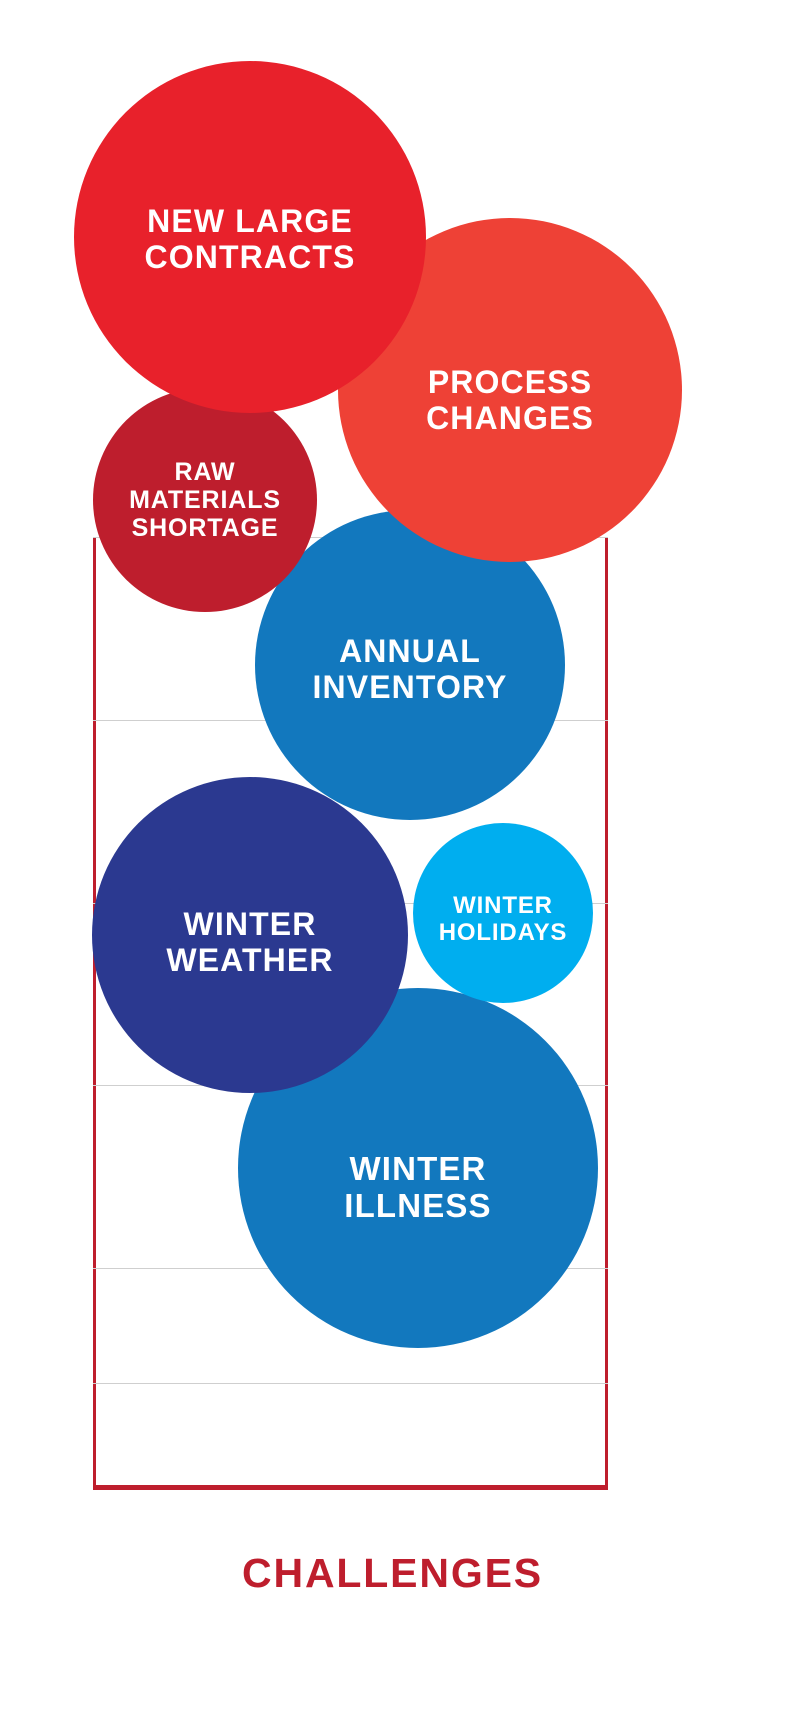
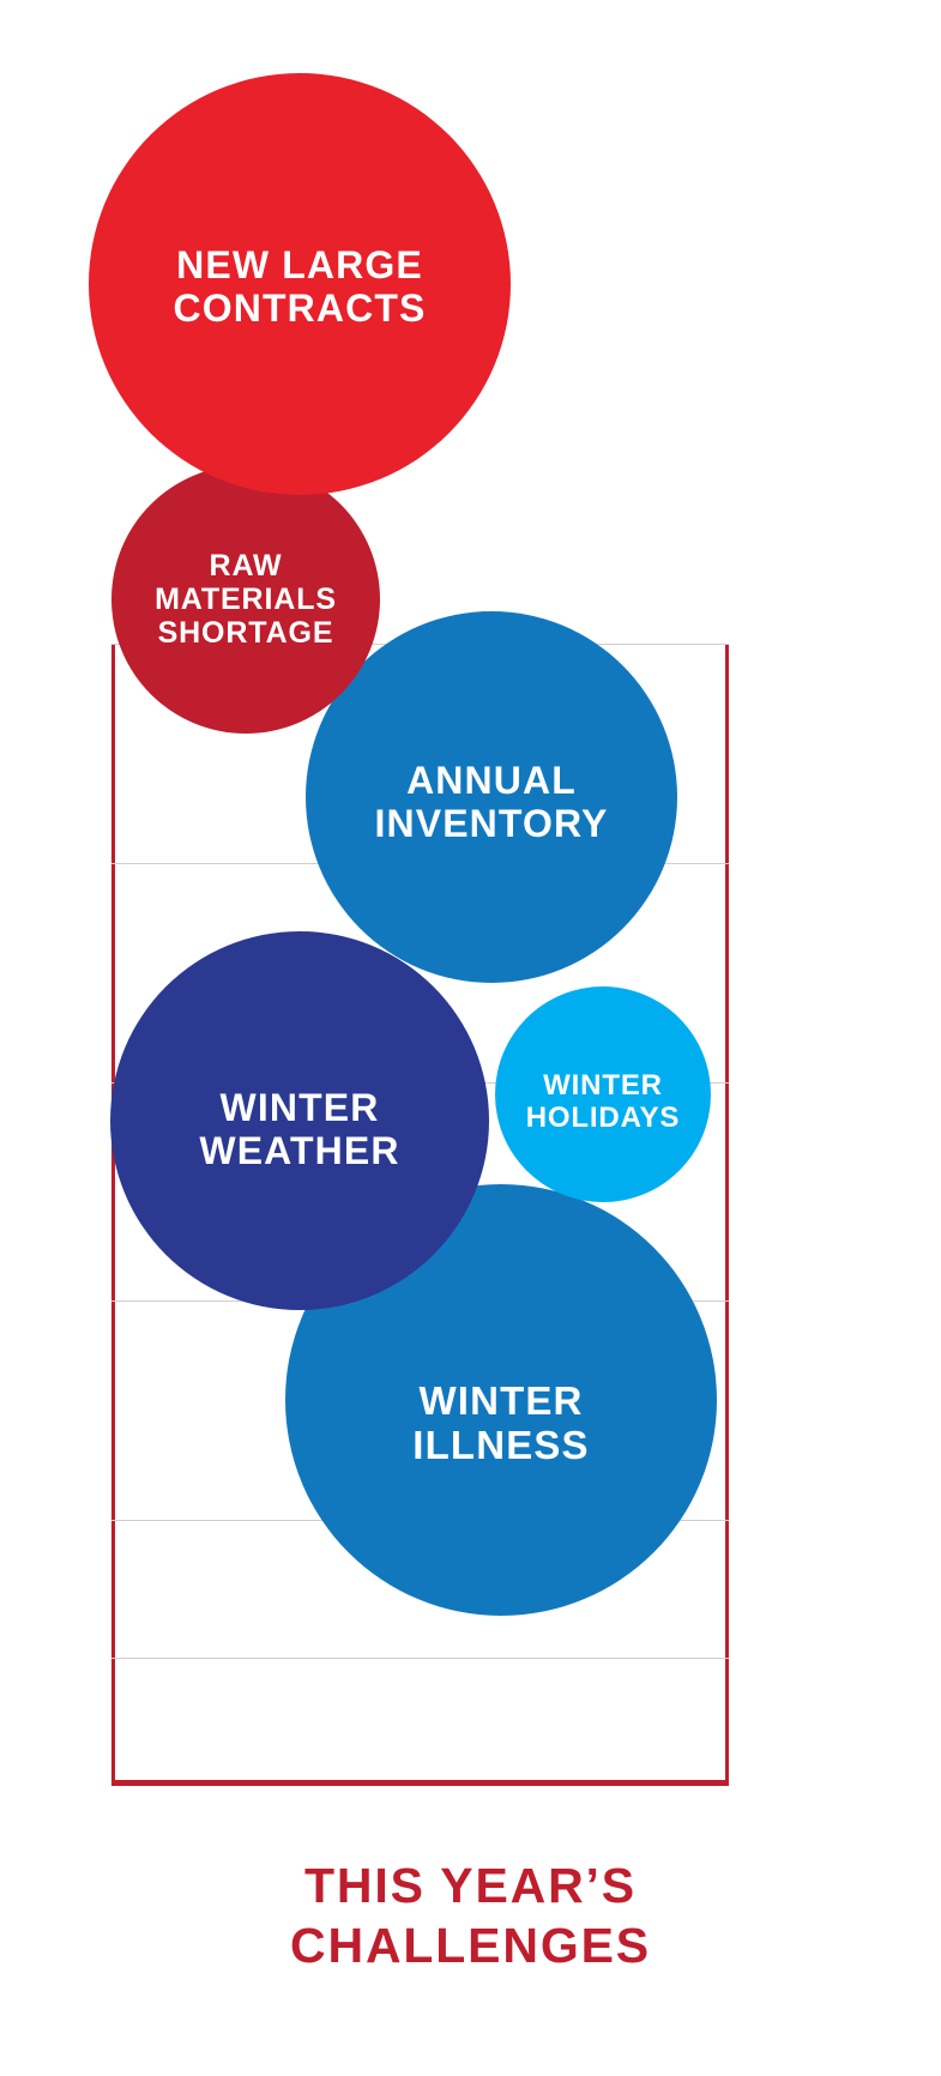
  WINTER
  ILLNESS
  WINTER
  HOLIDAYS
  WINTER
  WEATHER
  ANNUAL
  INVENTORY
- PROCESS
- CHANGES
  RAW
  MATERIALS
  SHORTAGE
  NEW LARGE
  CONTRACTS
+ THIS YEAR’S
  CHALLENGES
